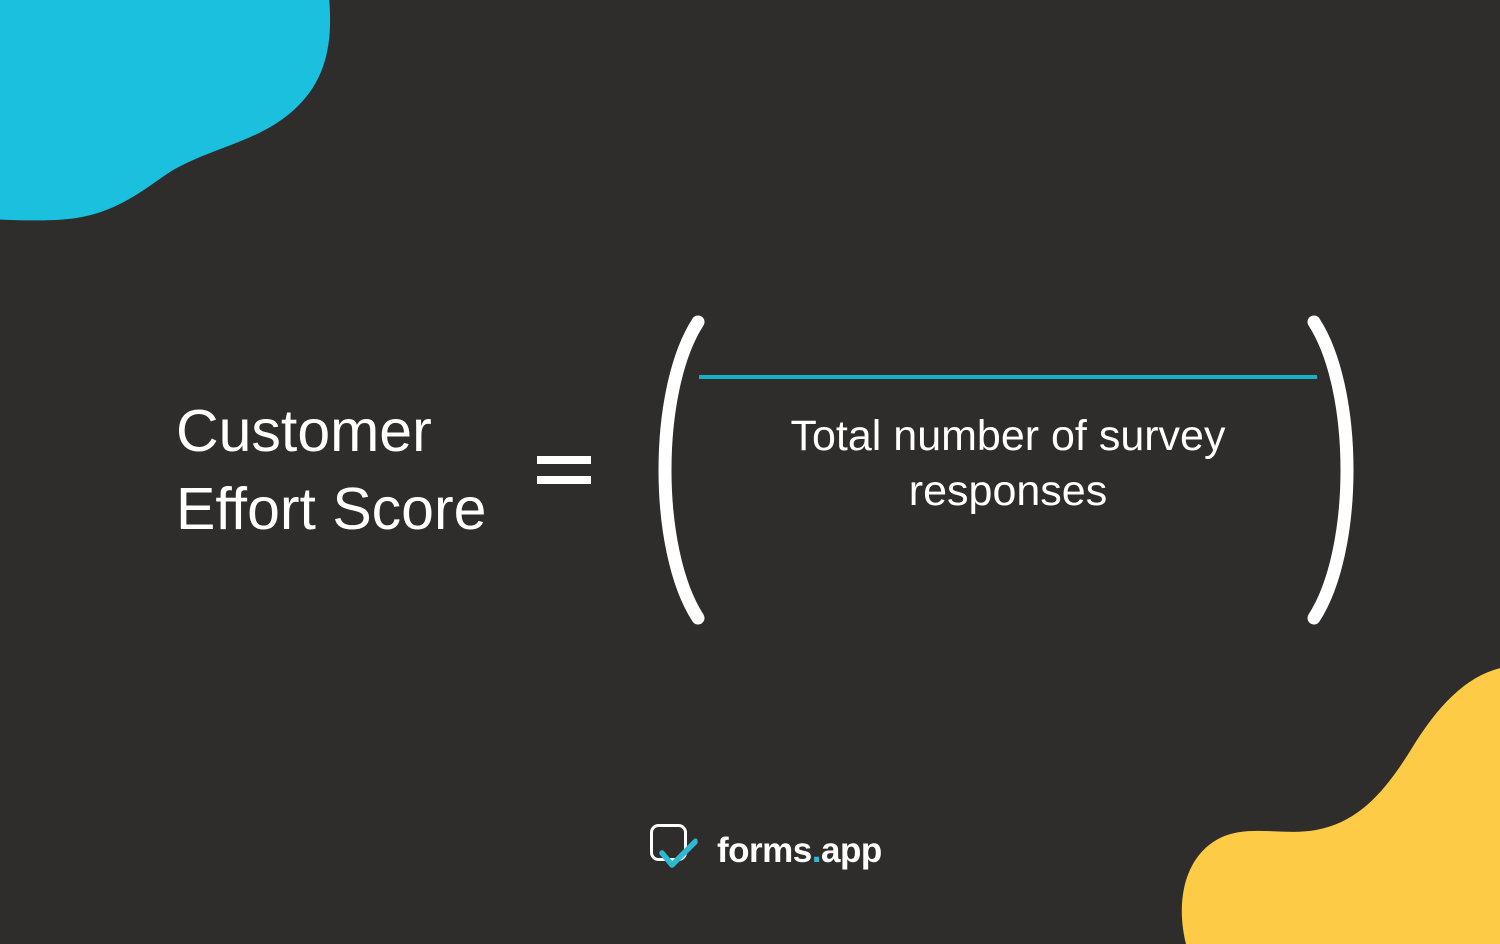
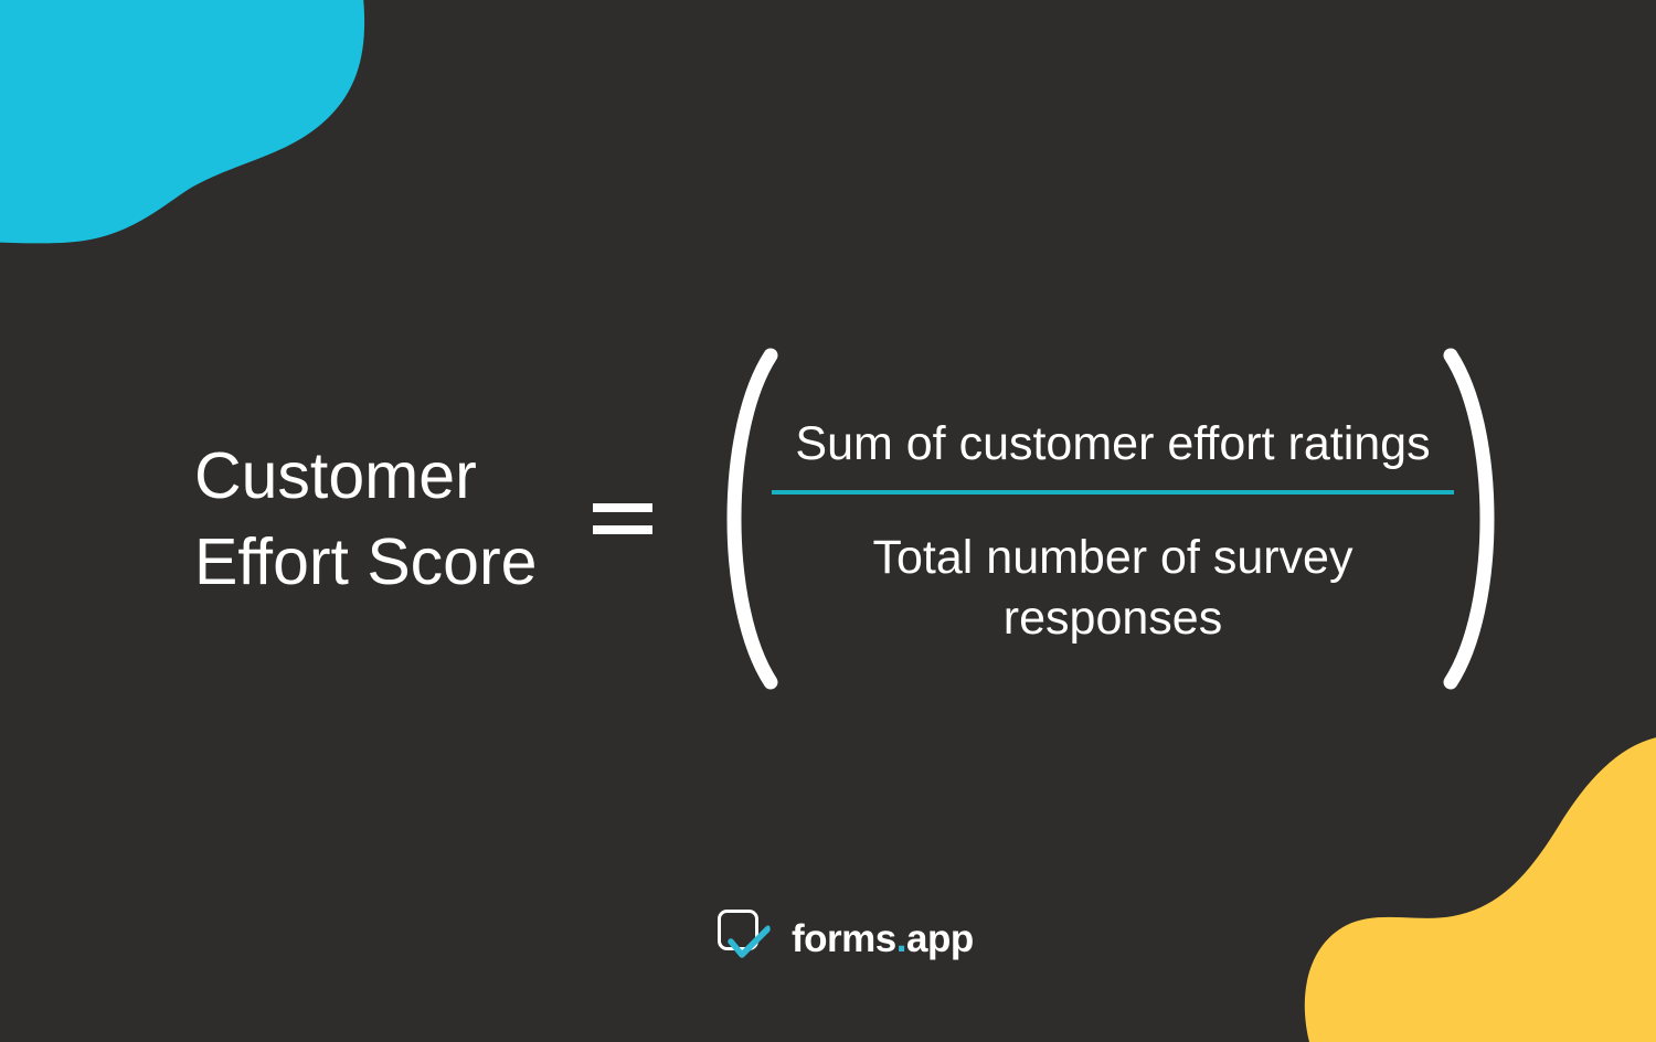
  Customer
  Effort Score
+ Sum of customer effort ratings
  Total number of survey
  responses
  forms.app
